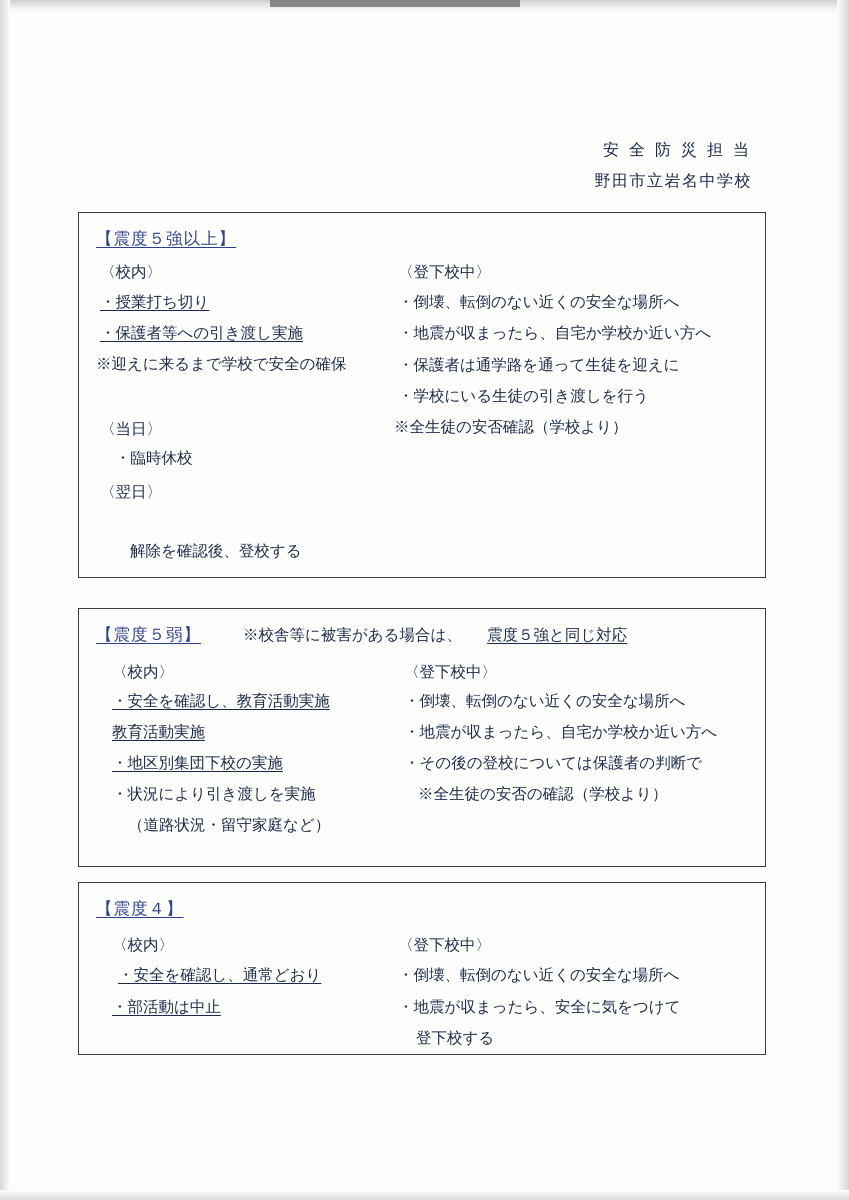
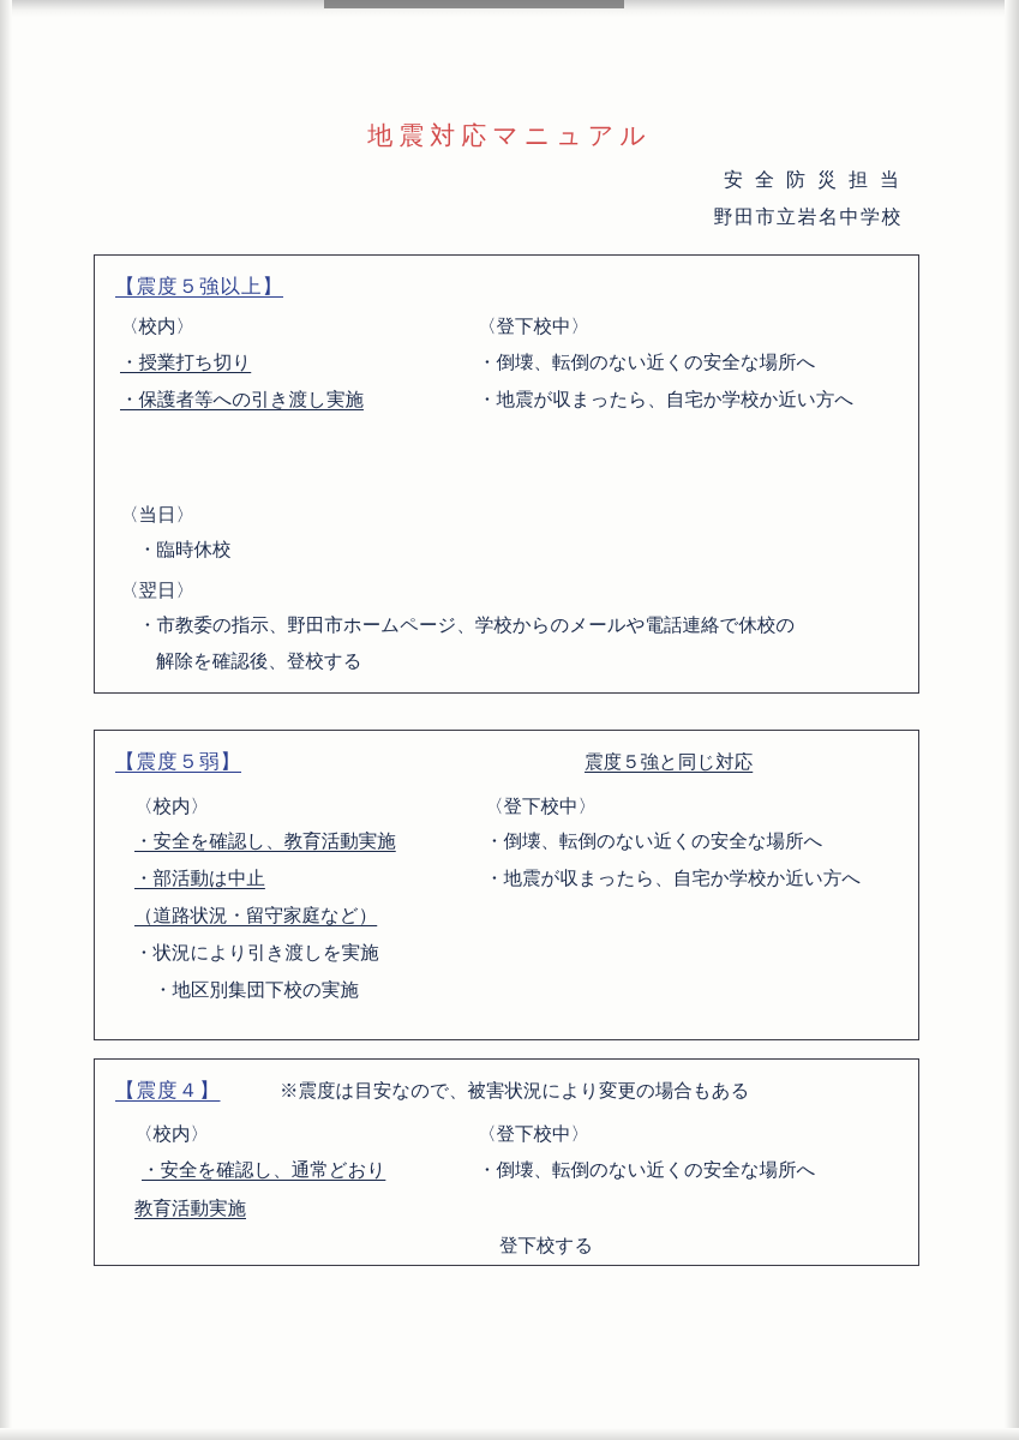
+ 地震対応マニュアル
  安 全 防 災 担 当
  野田市立岩名中学校
  【震度５強以上】
  〈校内〉
  〈登下校中〉
  ・授業打ち切り
  ・保護者等への引き渡し実施
- ※迎えに来るまで学校で安全の確保
  ・倒壊、転倒のない近くの安全な場所へ
  ・地震が収まったら、自宅か学校か近い方へ
- ・保護者は通学路を通って生徒を迎えに
- ・学校にいる生徒の引き渡しを行う
- ※全生徒の安否確認（学校より）
  〈当日〉
  ・臨時休校
  〈翌日〉
+ ・市教委の指示、野田市ホームページ、学校からのメールや電話連絡で休校の
  解除を確認後、登校する
  【震度５弱】
- ※校舎等に被害がある場合は、
  震度５強と同じ対応
  〈校内〉
  〈登下校中〉
  ・安全を確認し、教育活動実施
- 教育活動実施
+ ・部活動は中止
- ・地区別集団下校の実施
+ （道路状況・留守家庭など）
  ・状況により引き渡しを実施
- （道路状況・留守家庭など）
+ ・地区別集団下校の実施
  ・倒壊、転倒のない近くの安全な場所へ
  ・地震が収まったら、自宅か学校か近い方へ
- ・その後の登校については保護者の判断で
- ※全生徒の安否の確認（学校より）
  【震度４】
+ ※震度は目安なので、被害状況により変更の場合もある
  〈校内〉
  〈登下校中〉
  ・安全を確認し、通常どおり
- ・部活動は中止
+ 教育活動実施
  ・倒壊、転倒のない近くの安全な場所へ
- ・地震が収まったら、安全に気をつけて
  登下校する
